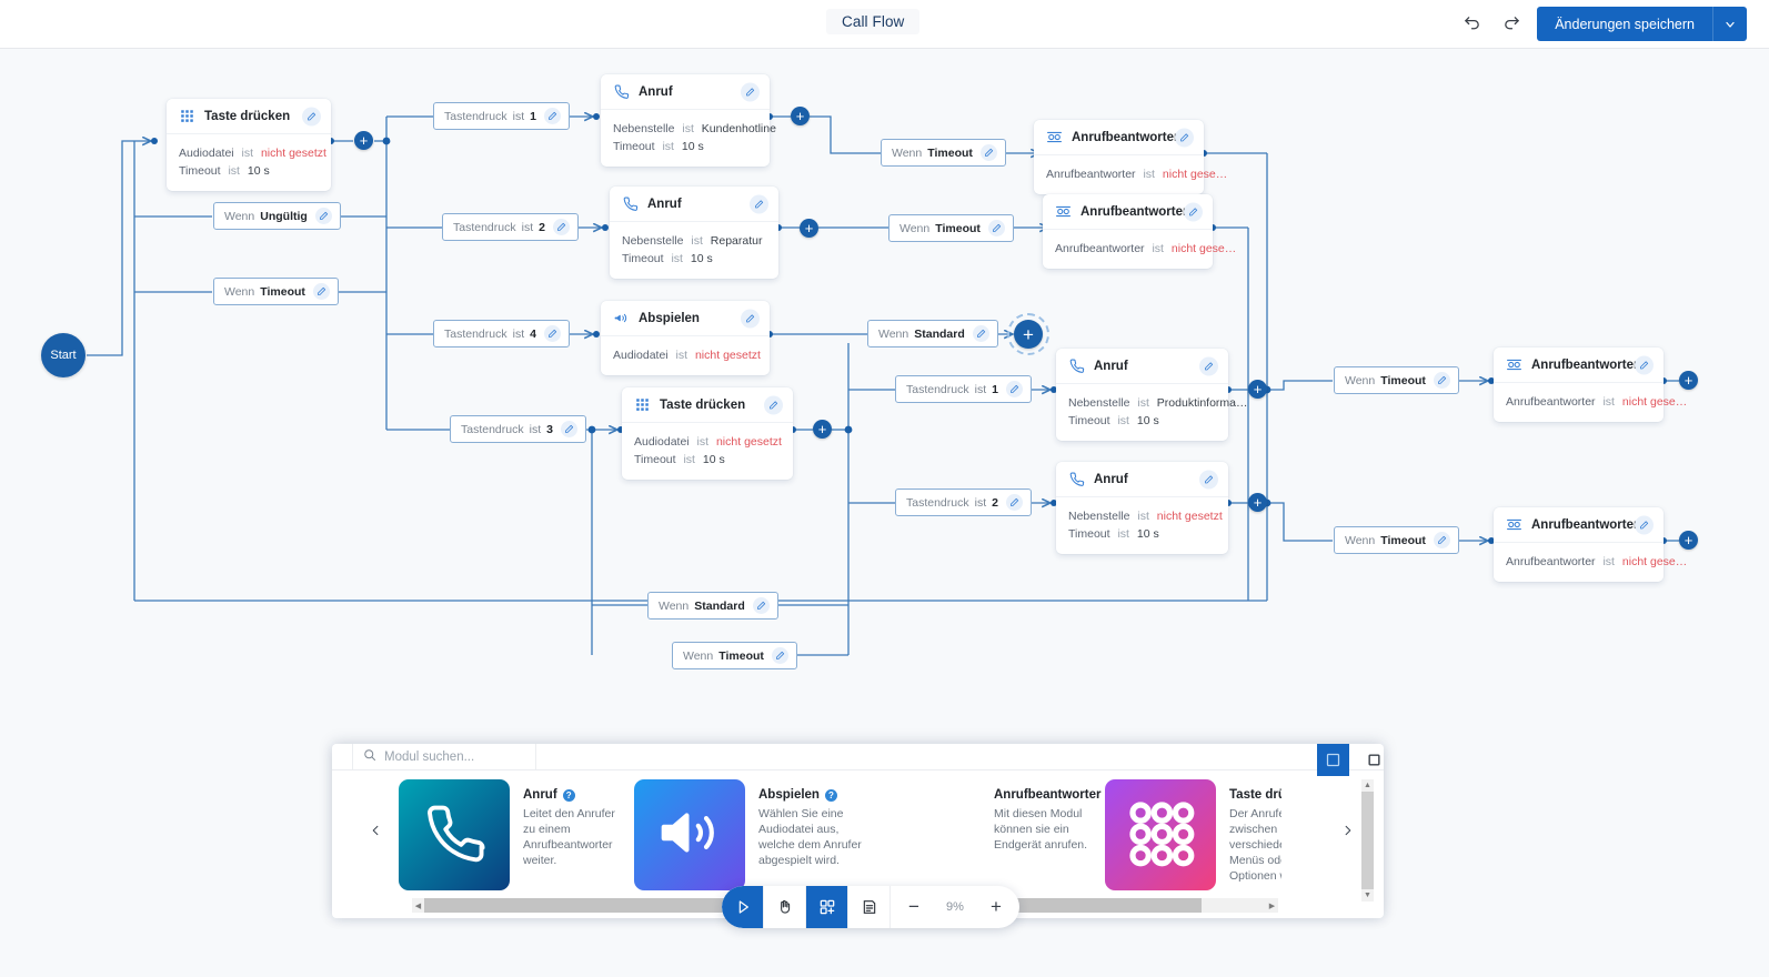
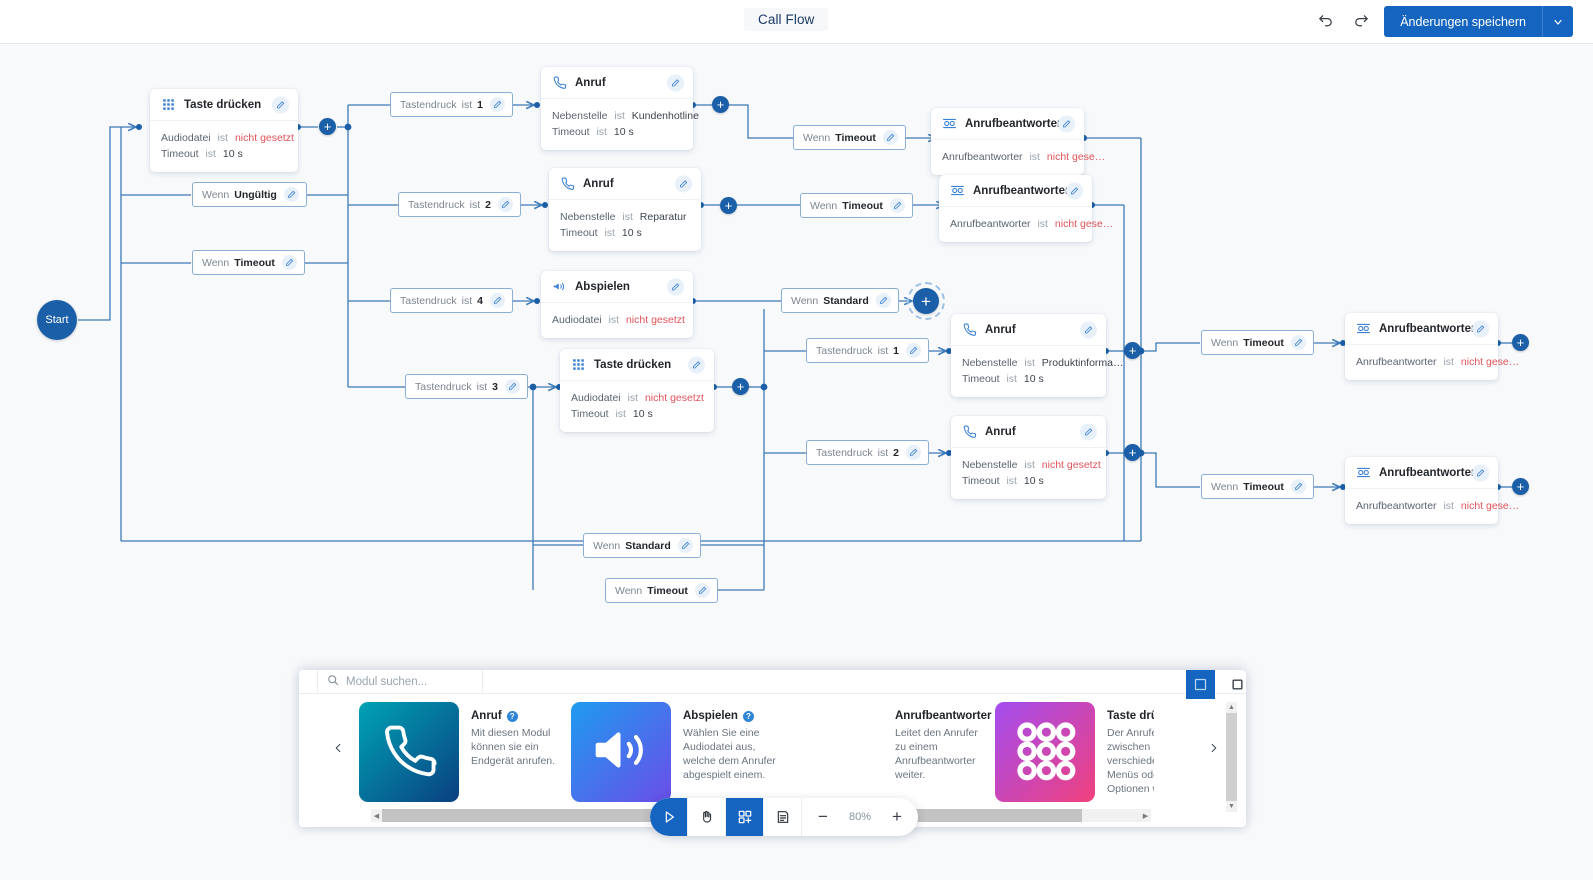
  Call Flow
  Änderungen speichern
  Start
  Taste drücken
  Audiodatei ist nicht gesetzt
  Timeout ist 10 s
  Anruf
  Nebenstelle ist Kundenhotline
  Timeout ist 10 s
  Anruf
  Nebenstelle ist Reparatur
  Timeout ist 10 s
  Abspielen
  Audiodatei ist nicht gesetzt
  Taste drücken
  Audiodatei ist nicht gesetzt
  Timeout ist 10 s
  Anrufbeantworte
  Anrufbeantworter ist nicht gese…
  Anrufbeantworte
  Anrufbeantworter ist nicht gese…
  Anruf
  Nebenstelle ist Produktinforma…
  Timeout ist 10 s
  Anruf
  Nebenstelle ist nicht gesetzt
  Timeout ist 10 s
  Anrufbeantworte
  Anrufbeantworter ist nicht gese…
  Anrufbeantworte
  Anrufbeantworter ist nicht gese…
  Tastendruck
  ist
  1
  Tastendruck
  ist
  2
  Tastendruck
  ist
  4
  Tastendruck
  ist
  3
  Tastendruck
  ist
  1
  Tastendruck
  ist
  2
  Wenn
  Ungültig
  Wenn
  Timeout
  Wenn
  Timeout
  Wenn
  Timeout
  Wenn
  Standard
  Wenn
  Timeout
  Wenn
  Timeout
  Wenn
  Standard
  Wenn
  Timeout
  +
  +
  +
  +
  +
  +
  +
  +
  +
  Modul suchen...
  Anruf
  ?
- Leitet den Anrufer zu einem Anrufbeantworter weiter.
+ Mit diesen Modul können sie ein Endgerät anrufen.
  Abspielen
  ?
- Wählen Sie eine Audiodatei aus, welche dem Anrufer abgespielt wird.
+ Wählen Sie eine Audiodatei aus, welche dem Anrufer abgespielt einem.
  Anrufbeantworter
- Mit diesen Modul können sie ein Endgerät anrufen.
+ Leitet den Anrufer zu einem Anrufbeantworter weiter.
  −
- 9%
+ 80%
  +
